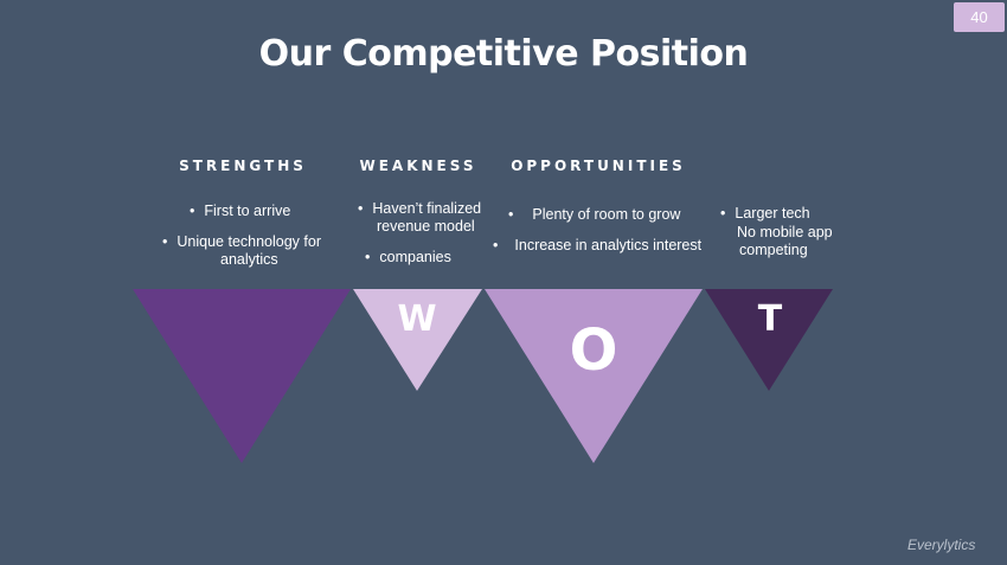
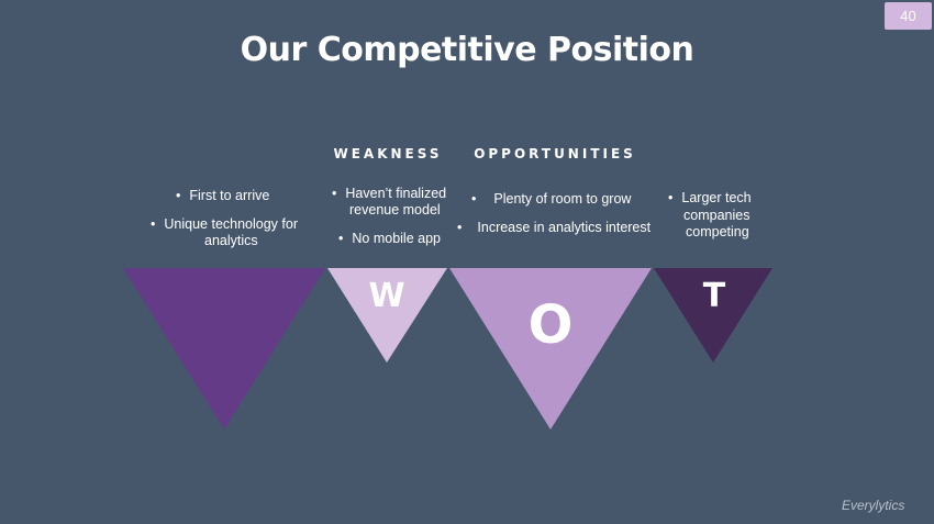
  40
  Our Competitive Position
- STRENGTHS
  WEAKNESS
  OPPORTUNITIES
  • First to arrive
  • Unique technology for
  analytics
  • Haven’t finalized
  revenue model
- • companies
+ • No mobile app
  • Plenty of room to grow
  • Increase in analytics interest
  • Larger tech
- No mobile app
+ companies
  competing
  W
  O
  T
  Everylytics
